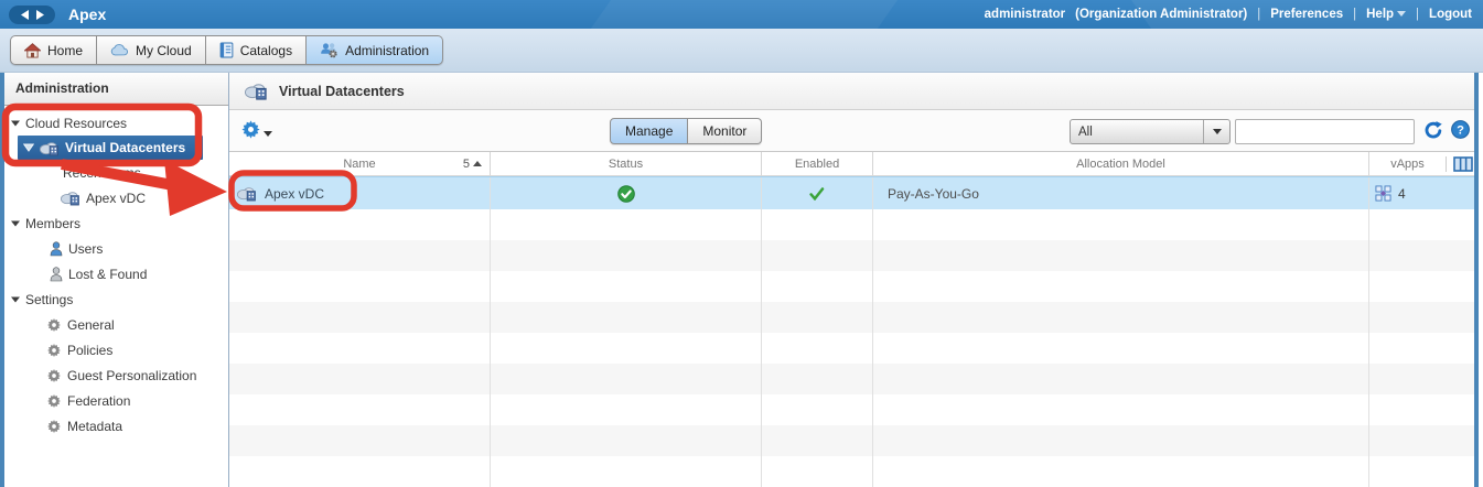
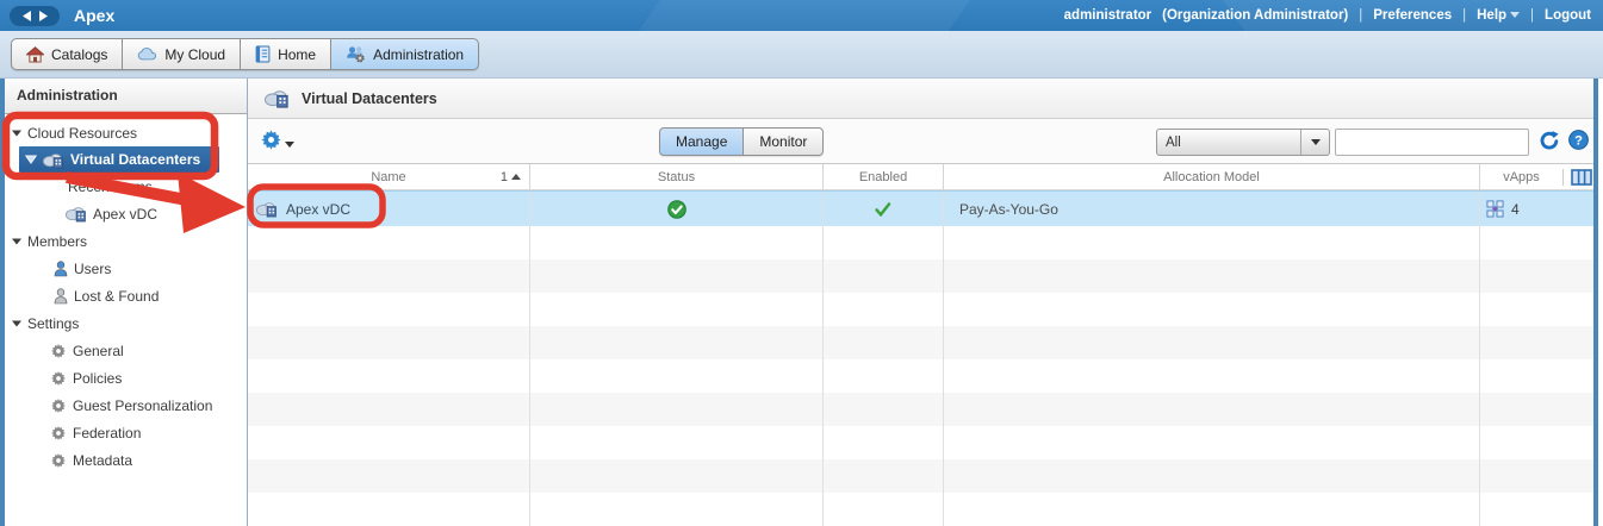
  Apex
  administrator
  (Organization Administrator)
  |
  Preferences
  |
  Help
  |
  Logout
- Home
+ Catalogs
  My Cloud
- Catalogs
+ Home
  Administration
  Administration
  Cloud Resources
  Virtual Datacenters
  Apex vDC
  Members
  Users
  Lost & Found
  Settings
  General
  Policies
  Guest Personalization
  Federation
  Metadata
  Virtual Datacenters
  Manage
  Monitor
  All
  Name
- 5
+ 1
  Status
  Enabled
  Allocation Model
  vApps
  Apex vDC
  Pay-As-You-Go
  4
